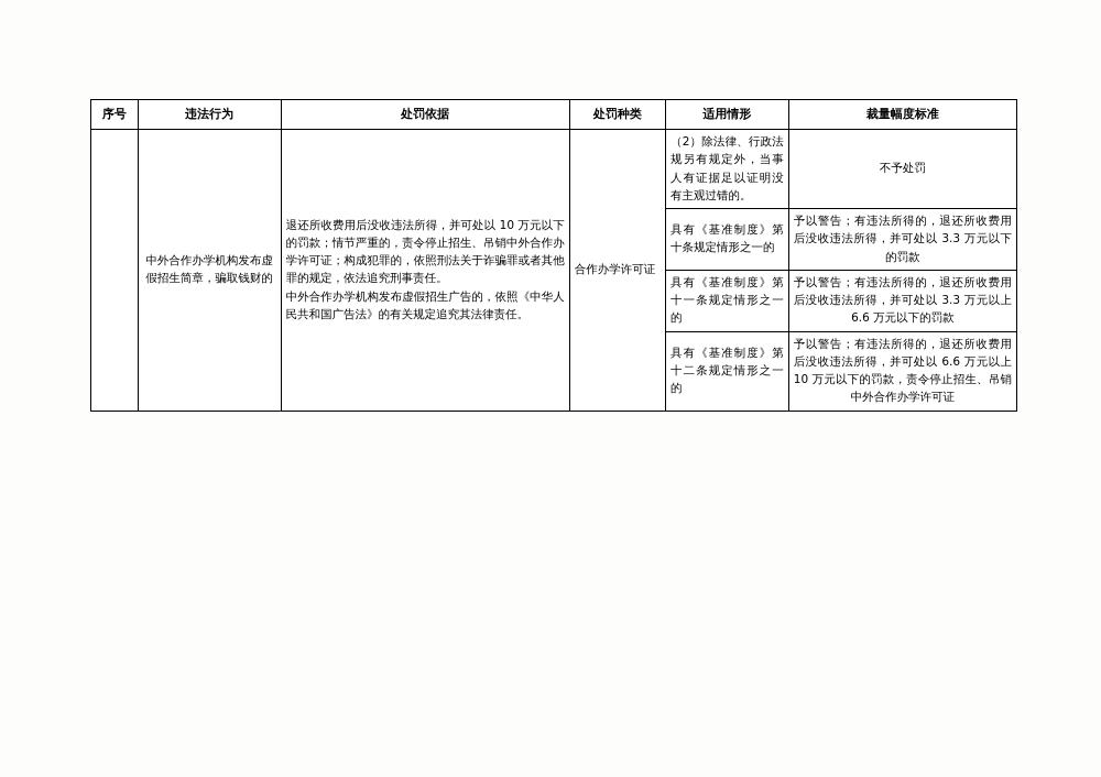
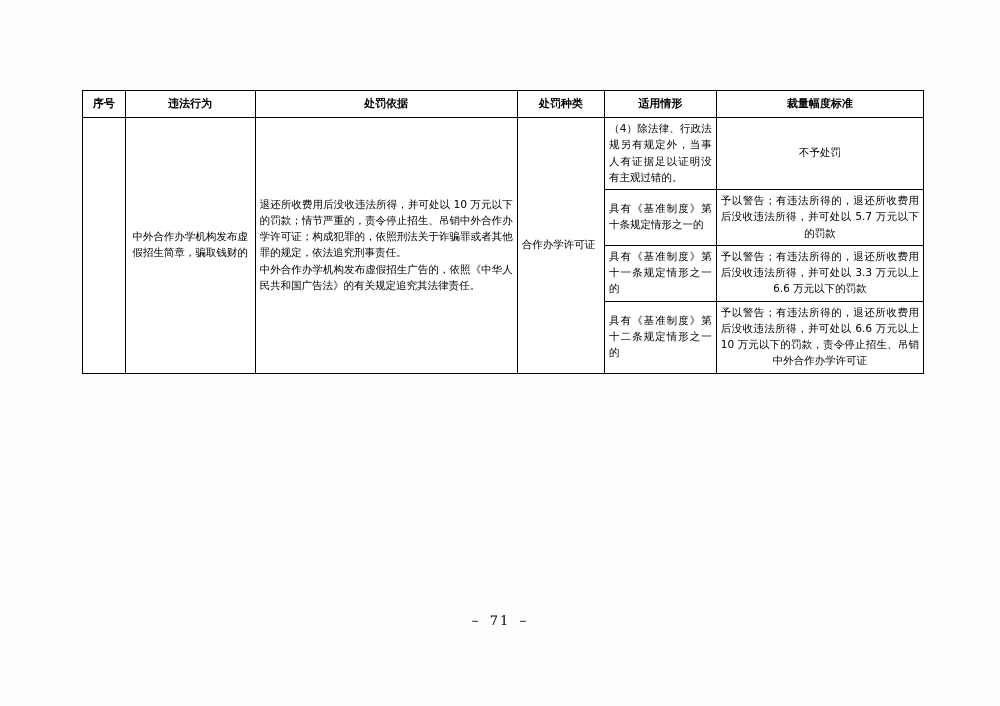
  序号	违法行为	处罚依据	处罚种类	适用情形	裁量幅度标准
- 	中外合作办学机构发布虚假招生简章，骗取钱财的	退还所收费用后没收违法所得，并可处以 10 万元以下的罚款；情节严重的，责令停止招生、吊销中外合作办学许可证；构成犯罪的，依照刑法关于诈骗罪或者其他罪的规定，依法追究刑事责任。 中外合作办学机构发布虚假招生广告的，依照《中华人民共和国广告法》的有关规定追究其法律责任。	合作办学许可证	（2）除法律、行政法规另有规定外，当事人有证据足以证明没有主观过错的。	不予处罚
+ 	中外合作办学机构发布虚假招生简章，骗取钱财的	退还所收费用后没收违法所得，并可处以 10 万元以下的罚款；情节严重的，责令停止招生、吊销中外合作办学许可证；构成犯罪的，依照刑法关于诈骗罪或者其他罪的规定，依法追究刑事责任。 中外合作办学机构发布虚假招生广告的，依照《中华人民共和国广告法》的有关规定追究其法律责任。	合作办学许可证	（4）除法律、行政法规另有规定外，当事人有证据足以证明没有主观过错的。	不予处罚
- 具有《基准制度》第十条规定情形之一的	予以警告；有违法所得的，退还所收费用后没收违法所得，并可处以 3.3 万元以下的罚款
+ 具有《基准制度》第十条规定情形之一的	予以警告；有违法所得的，退还所收费用后没收违法所得，并可处以 5.7 万元以下的罚款
  具有《基准制度》第十一条规定情形之一的	予以警告；有违法所得的，退还所收费用后没收违法所得，并可处以 3.3 万元以上 6.6 万元以下的罚款
  具有《基准制度》第十二条规定情形之一的	予以警告；有违法所得的，退还所收费用后没收违法所得，并可处以 6.6 万元以上 10 万元以下的罚款，责令停止招生、吊销中外合作办学许可证
+ － 71 －
